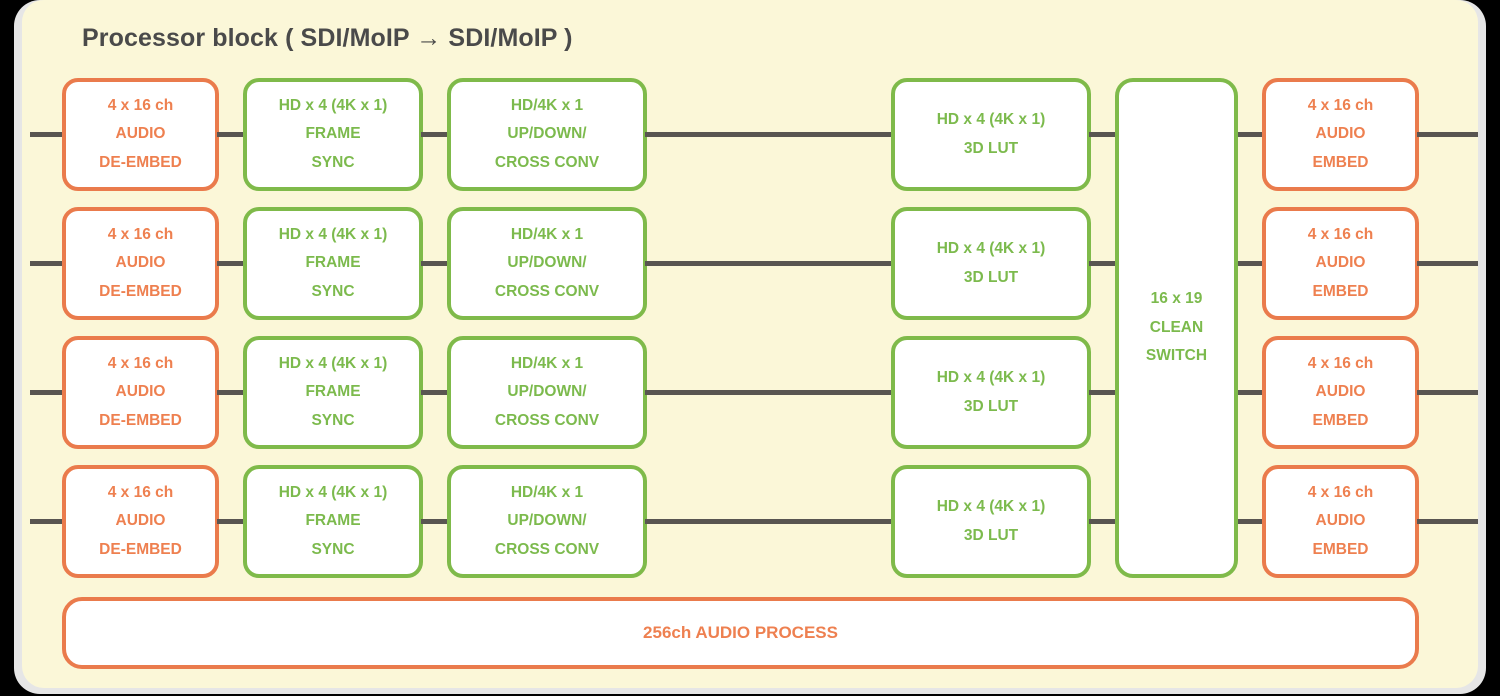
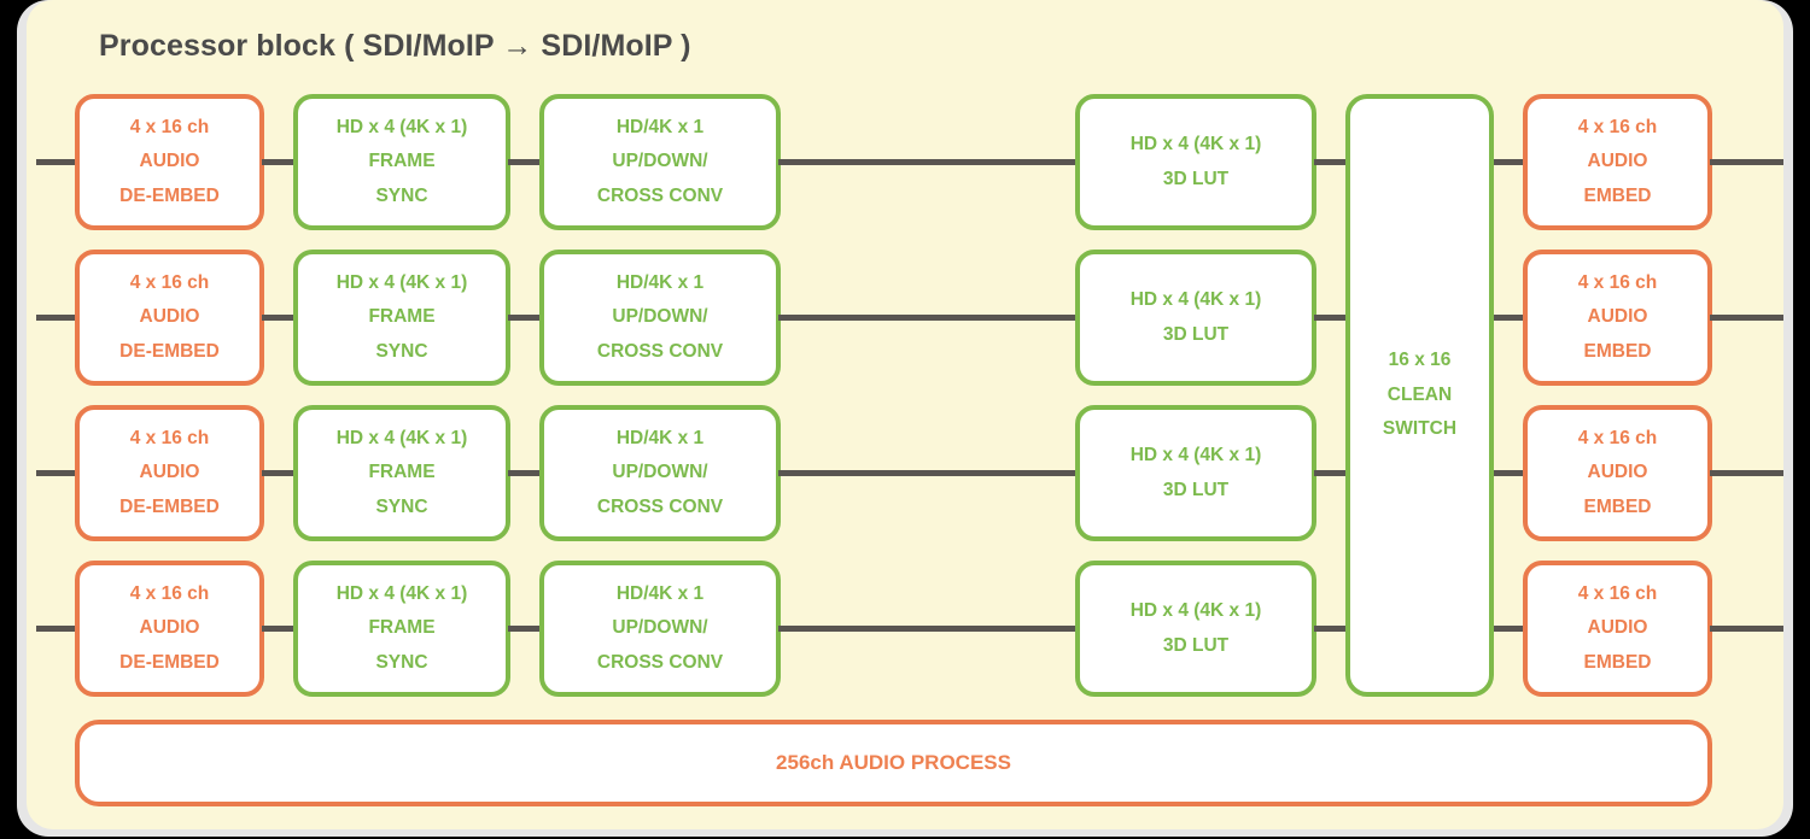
  Processor block ( SDI/MoIP → SDI/MoIP )
  4 x 16 ch
  AUDIO
  DE-EMBED
  HD x 4 (4K x 1)
  FRAME
  SYNC
  HD/4K x 1
  UP/DOWN/
  CROSS CONV
  HD x 4 (4K x 1)
  3D LUT
  4 x 16 ch
  AUDIO
  EMBED
  4 x 16 ch
  AUDIO
  DE-EMBED
  HD x 4 (4K x 1)
  FRAME
  SYNC
  HD/4K x 1
  UP/DOWN/
  CROSS CONV
  HD x 4 (4K x 1)
  3D LUT
  4 x 16 ch
  AUDIO
  EMBED
  4 x 16 ch
  AUDIO
  DE-EMBED
  HD x 4 (4K x 1)
  FRAME
  SYNC
  HD/4K x 1
  UP/DOWN/
  CROSS CONV
  HD x 4 (4K x 1)
  3D LUT
  4 x 16 ch
  AUDIO
  EMBED
  4 x 16 ch
  AUDIO
  DE-EMBED
  HD x 4 (4K x 1)
  FRAME
  SYNC
  HD/4K x 1
  UP/DOWN/
  CROSS CONV
  HD x 4 (4K x 1)
  3D LUT
  4 x 16 ch
  AUDIO
  EMBED
- 16 x 19
+ 16 x 16
  CLEAN
  SWITCH
  256ch AUDIO PROCESS
